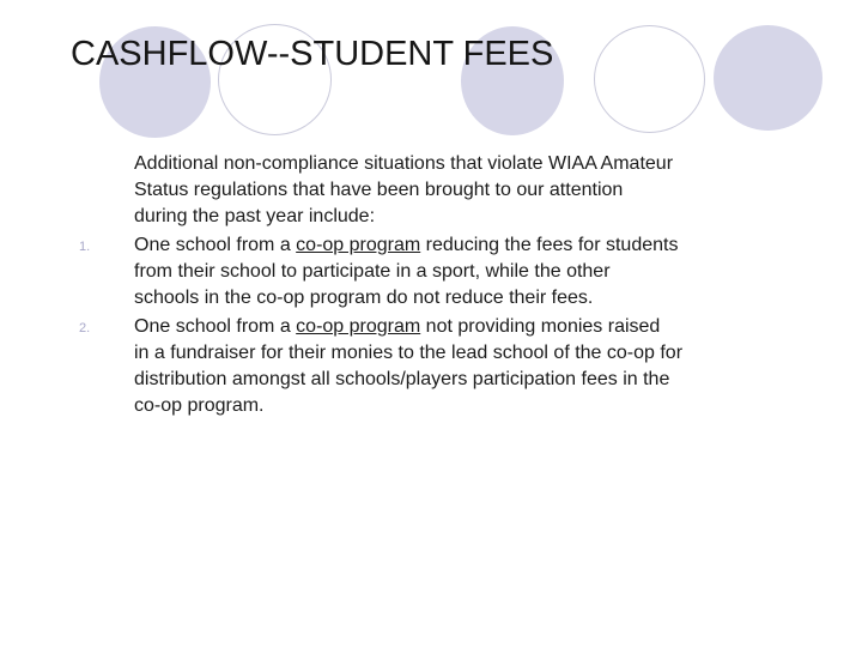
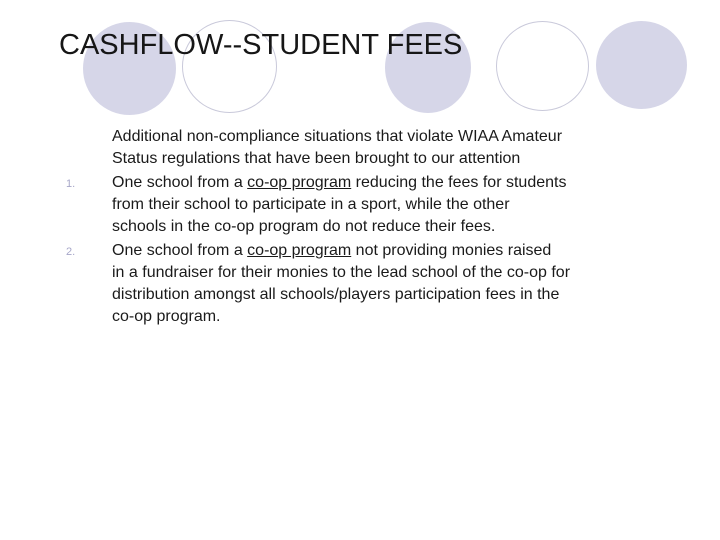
  CASHFLOW--STUDENT FEES
  Additional non-compliance situations that violate WIAA Amateur
  Status regulations that have been brought to our attention
- during the past year include:
  1.
  One school from a co-op program reducing the fees for students
  from their school to participate in a sport, while the other
  schools in the co-op program do not reduce their fees.
  2.
  One school from a co-op program not providing monies raised
  in a fundraiser for their monies to the lead school of the co-op for
  distribution amongst all schools/players participation fees in the
  co-op program.
